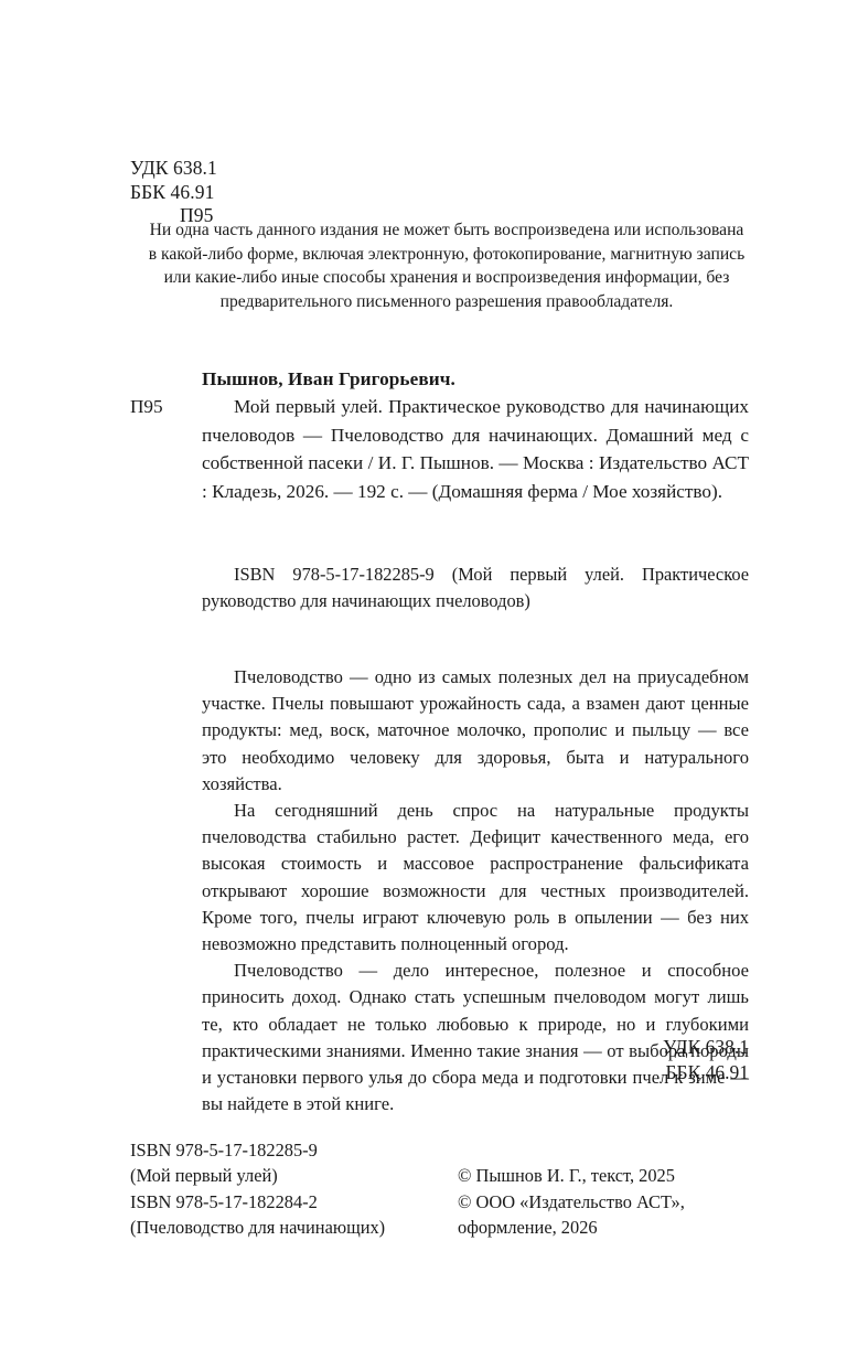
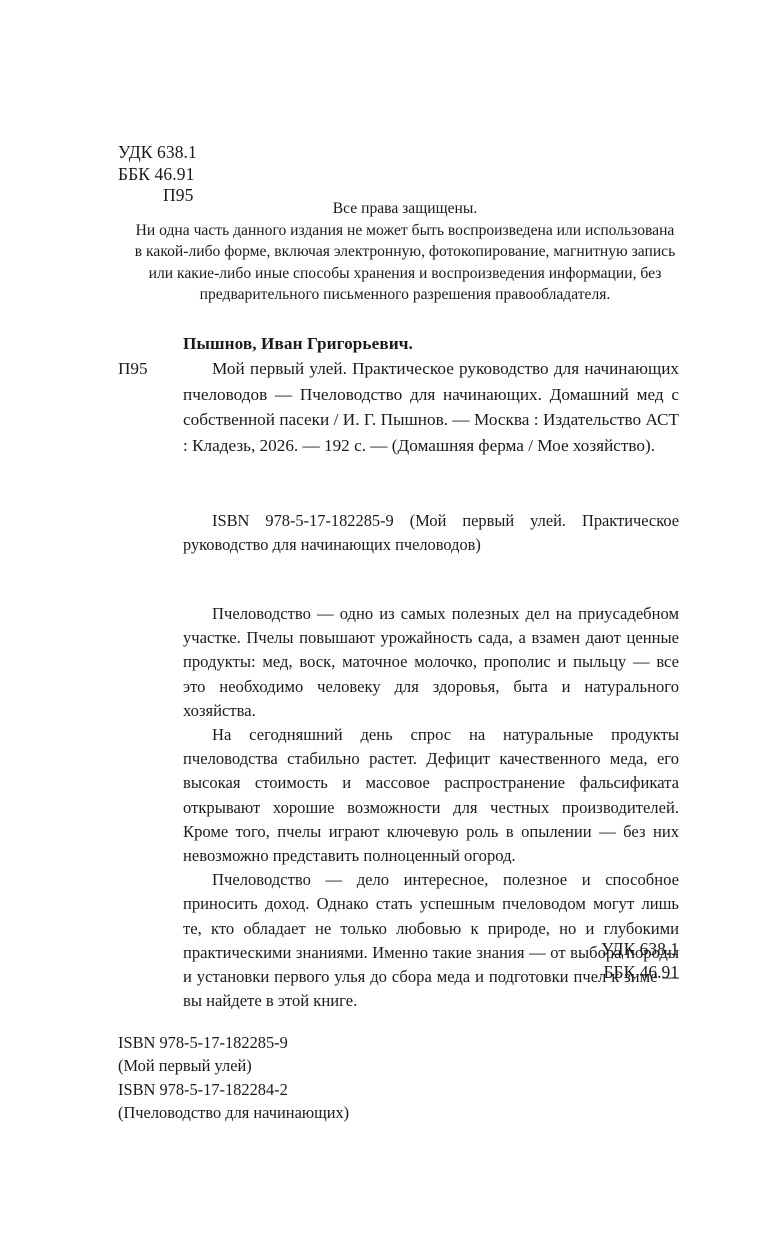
  УДК 638.1
  ББК 46.91
  П95
+ Все права защищены.
  Ни одна часть данного издания не может быть воспроизведена или использована в какой-либо форме, включая электронную, фотокопирование, магнитную запись или какие-либо иные способы хранения и воспроизведения информации, без предварительного письменного разрешения правообладателя.
  Пышнов, Иван Григорьевич.
  П95
  Мой первый улей. Практическое руководство для начинающих пчеловодов — Пчеловодство для начинающих. Домашний мед с собственной пасеки / И. Г. Пышнов. — Москва : Издательство АСТ : Кладезь, 2026. — 192 с. — (Домашняя ферма / Мое хозяйство).
  ISBN 978-5-17-182285-9 (Мой первый улей. Практическое руководство для начинающих пчеловодов)
  Пчеловодство — одно из самых полезных дел на приусадебном участке. Пчелы повышают урожайность сада, а взамен дают ценные продукты: мед, воск, маточное молочко, прополис и пыльцу — все это необходимо человеку для здоровья, быта и натурального хозяйства.
  На сегодняшний день спрос на натуральные продукты пчеловодства стабильно растет. Дефицит качественного меда, его высокая стоимость и массовое распространение фальсификата открывают хорошие возможности для честных производителей. Кроме того, пчелы играют ключевую роль в опылении — без них невозможно представить полноценный огород.
  Пчеловодство — дело интересное, полезное и способное приносить доход. Однако стать успешным пчеловодом могут лишь те, кто обладает не только любовью к природе, но и глубокими практическими знаниями. Именно такие знания — от выбора породы и установки первого улья до сбора меда и подготовки пчел к зиме — вы найдете в этой книге.
  УДК 638.1
  ББК 46.91
  ISBN 978-5-17-182285-9
  (Мой первый улей)
  ISBN 978-5-17-182284-2
  (Пчеловодство для начинающих)
- © Пышнов И. Г., текст, 2025
- © ООО «Издательство АСТ»,
- оформление, 2026
